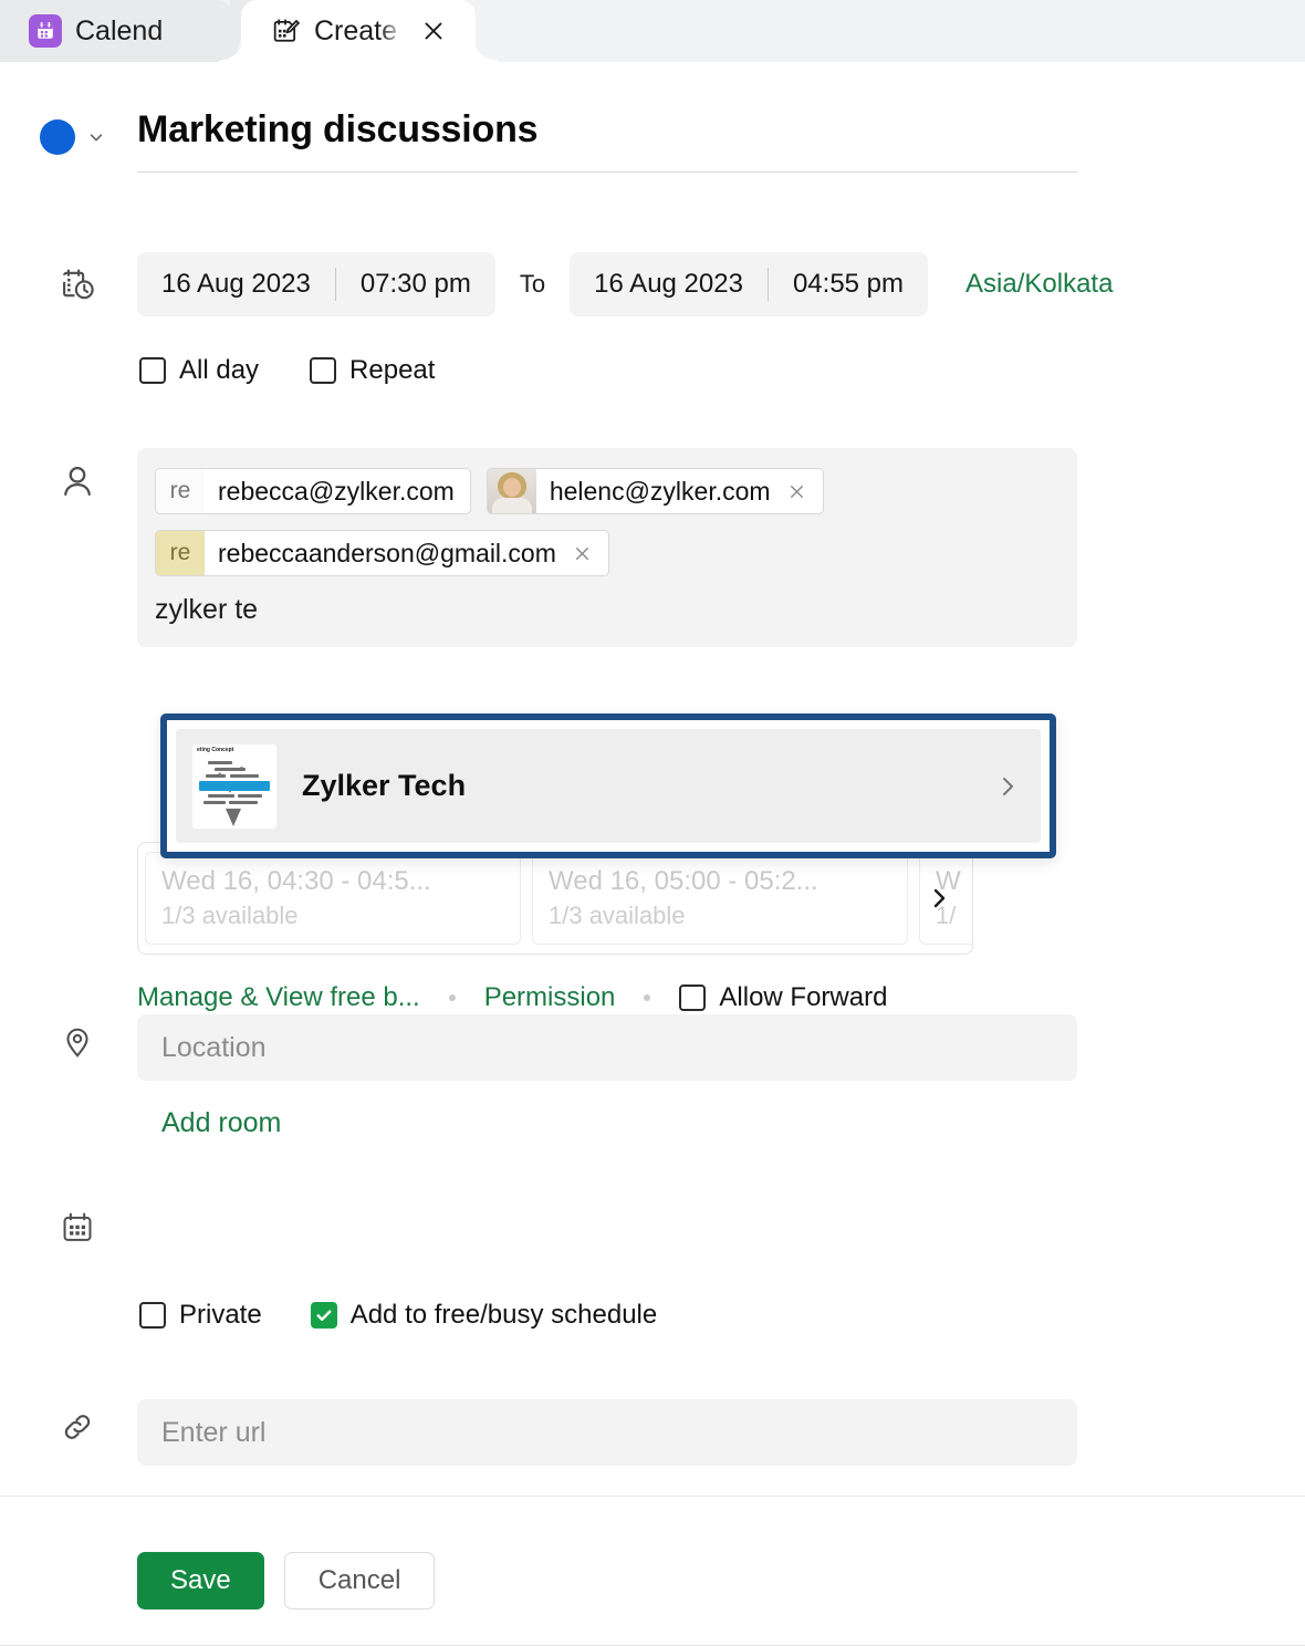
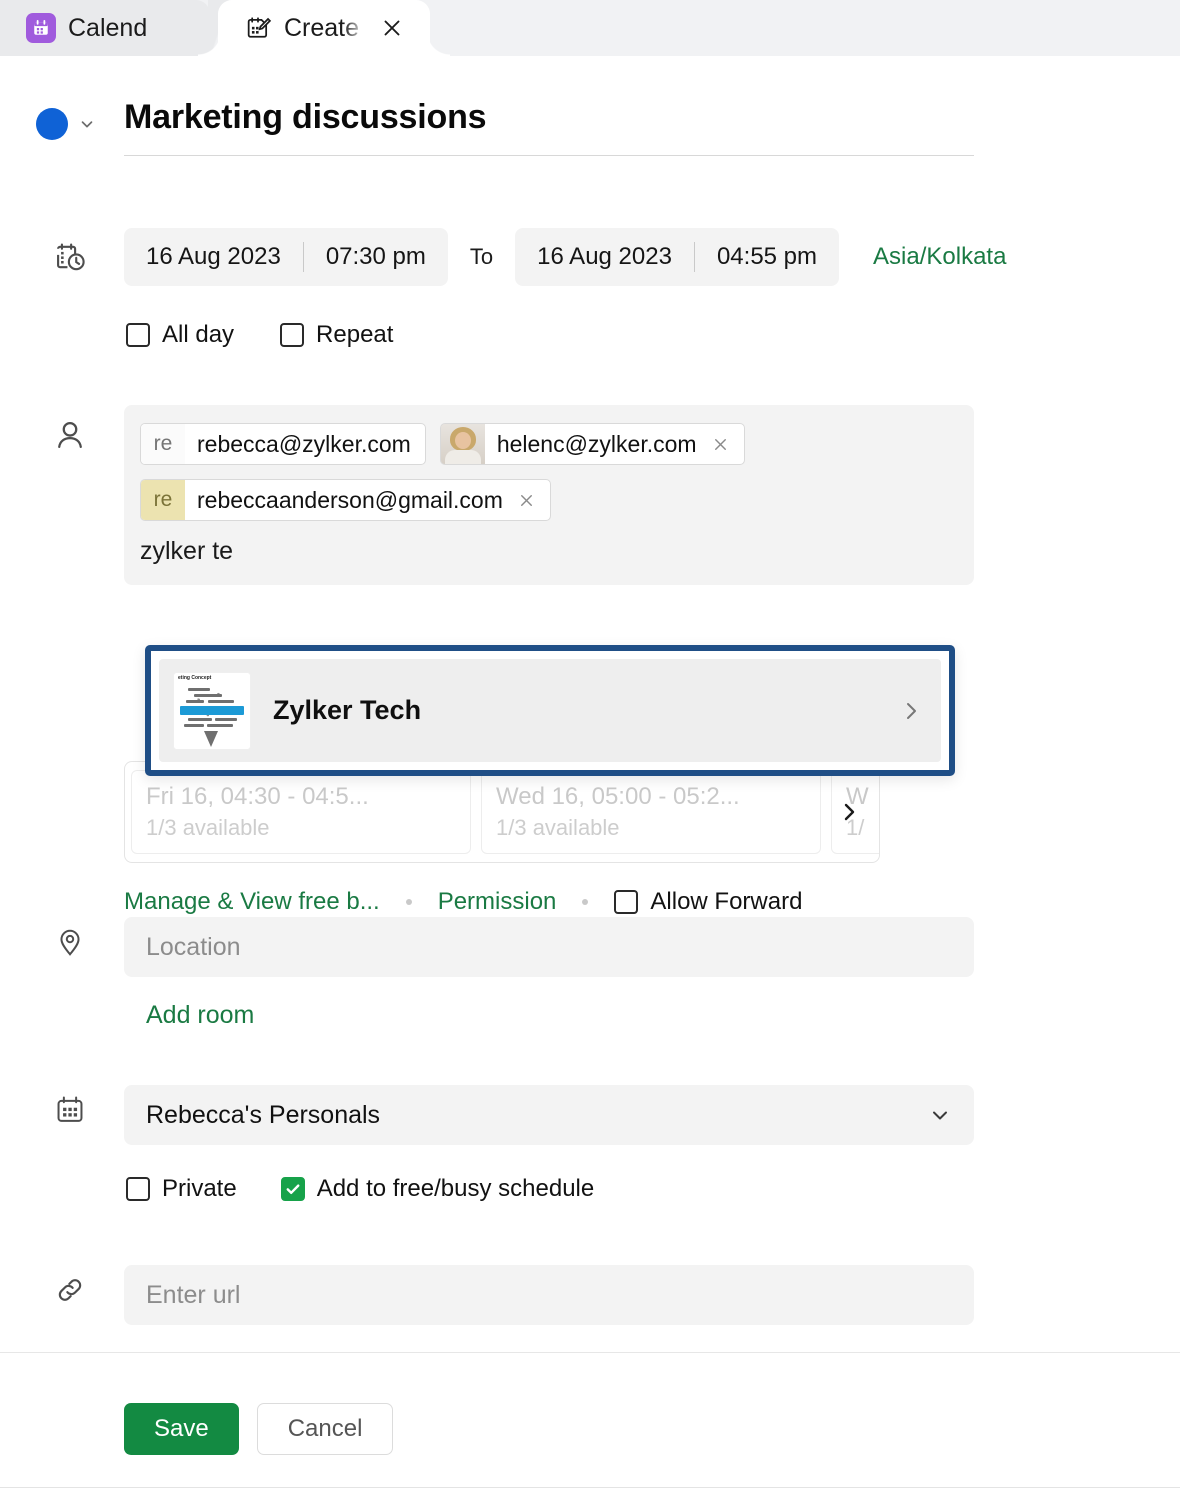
  Calend
  Create
  Marketing discussions
  16 Aug 2023
  07:30 pm
  To
  16 Aug 2023
  04:55 pm
  Asia/Kolkata
  All day
  Repeat
  re
  rebecca@zylker.com
  helenc@zylker.com
  re
  rebeccaanderson@gmail.com
  zylker te
- Wed 16, 04:30 - 04:5...
+ Fri 16, 04:30 - 04:5...
  1/3 available
  Wed 16, 05:00 - 05:2...
  1/3 available
  W
  1/
  Zylker Tech
  Manage & View free b...
  Permission
  Allow Forward
  Location
  Add room
+ Rebecca's Personals
  Private
  Add to free/busy schedule
  Enter url
  Save
  Cancel
